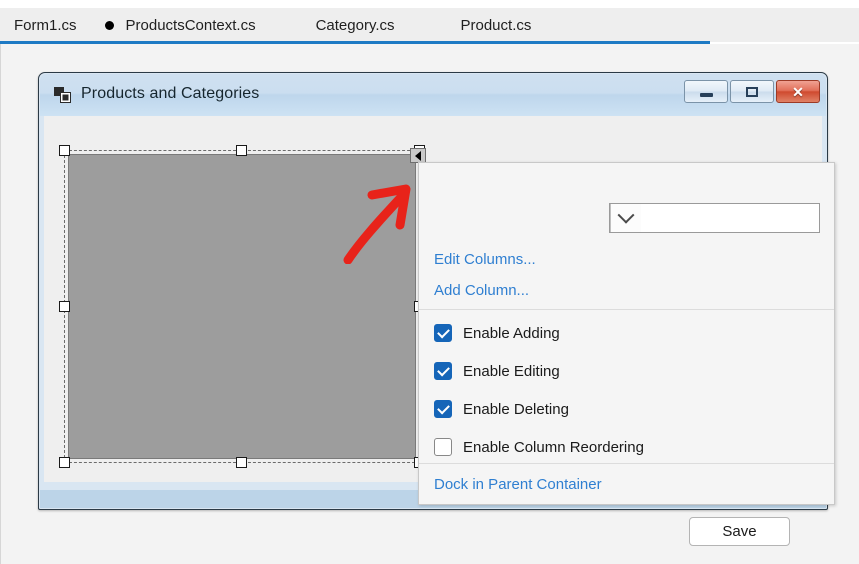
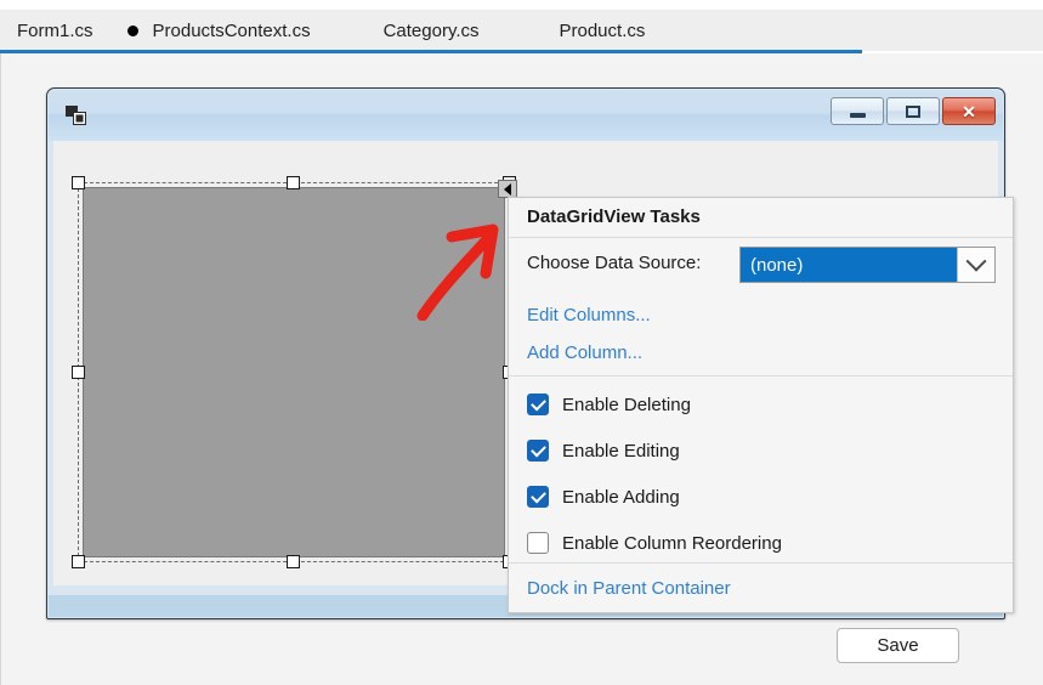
  Form1.cs
  ProductsContext.cs
  Category.cs
  Product.cs
- Products and Categories
  ✕
  Save
+ DataGridView Tasks
+ Choose Data Source:
+ (none)
  Edit Columns...
  Add Column...
- Enable Adding
+ Enable Deleting
  Enable Editing
- Enable Deleting
+ Enable Adding
  Enable Column Reordering
  Dock in Parent Container
